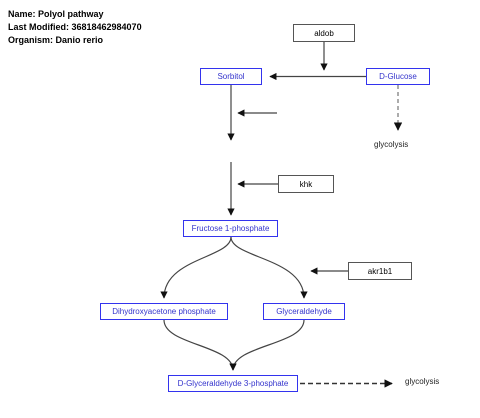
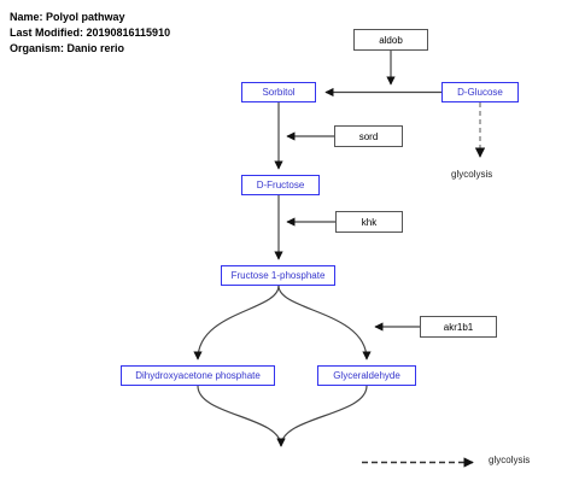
  Name: Polyol pathway
- Last Modified: 36818462984070
+ Last Modified: 20190816115910
  Organism: Danio rerio
  Sorbitol
  D-Glucose
+ D-Fructose
  Fructose 1-phosphate
  Dihydroxyacetone phosphate
  Glyceraldehyde
- D-Glyceraldehyde 3-phosphate
  aldob
+ sord
  khk
  akr1b1
  glycolysis
  glycolysis
